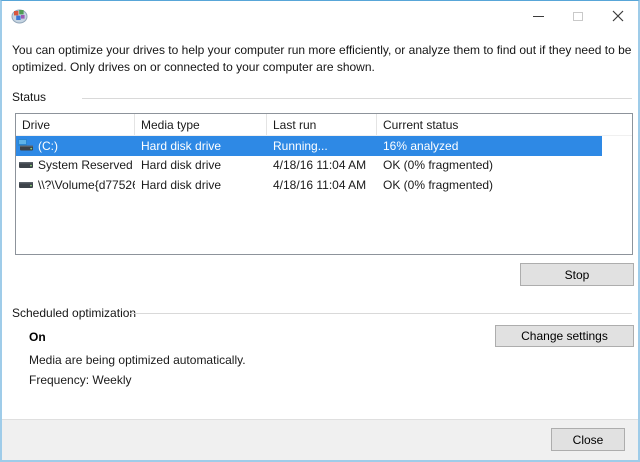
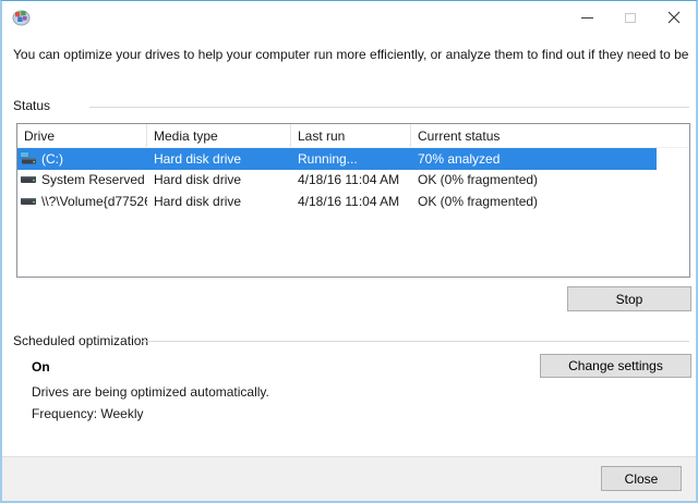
  You can optimize your drives to help your computer run more efficiently, or analyze them to find out if they need to be
- optimized. Only drives on or connected to your computer are shown.
  Status
  Drive
  Media type
  Last run
  Current status
  (C:)
  Hard disk drive
  Running...
- 16% analyzed
+ 70% analyzed
  System Reserved
  Hard disk drive
  4/18/16 11:04 AM
  OK (0% fragmented)
  \\?\Volume{d7752
  Hard disk drive
  4/18/16 11:04 AM
  OK (0% fragmented)
  Stop
  Scheduled optimizatio
  On
- Media are being optimized automatically.
+ Drives are being optimized automatically.
  Frequency: Weekly
  Change settings
  Close
